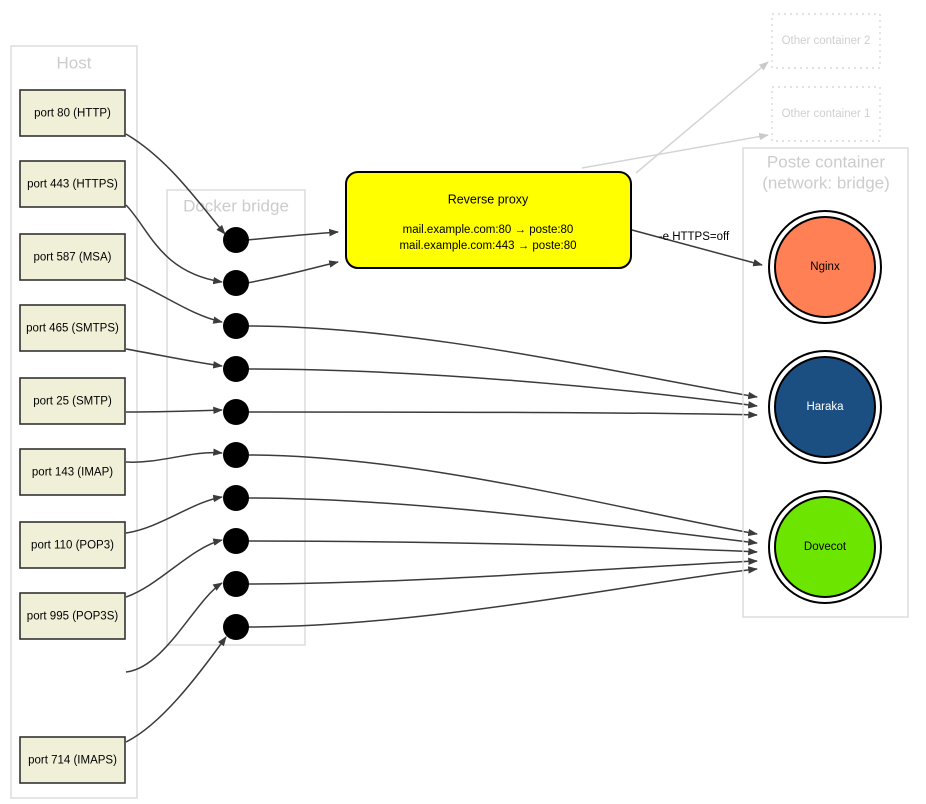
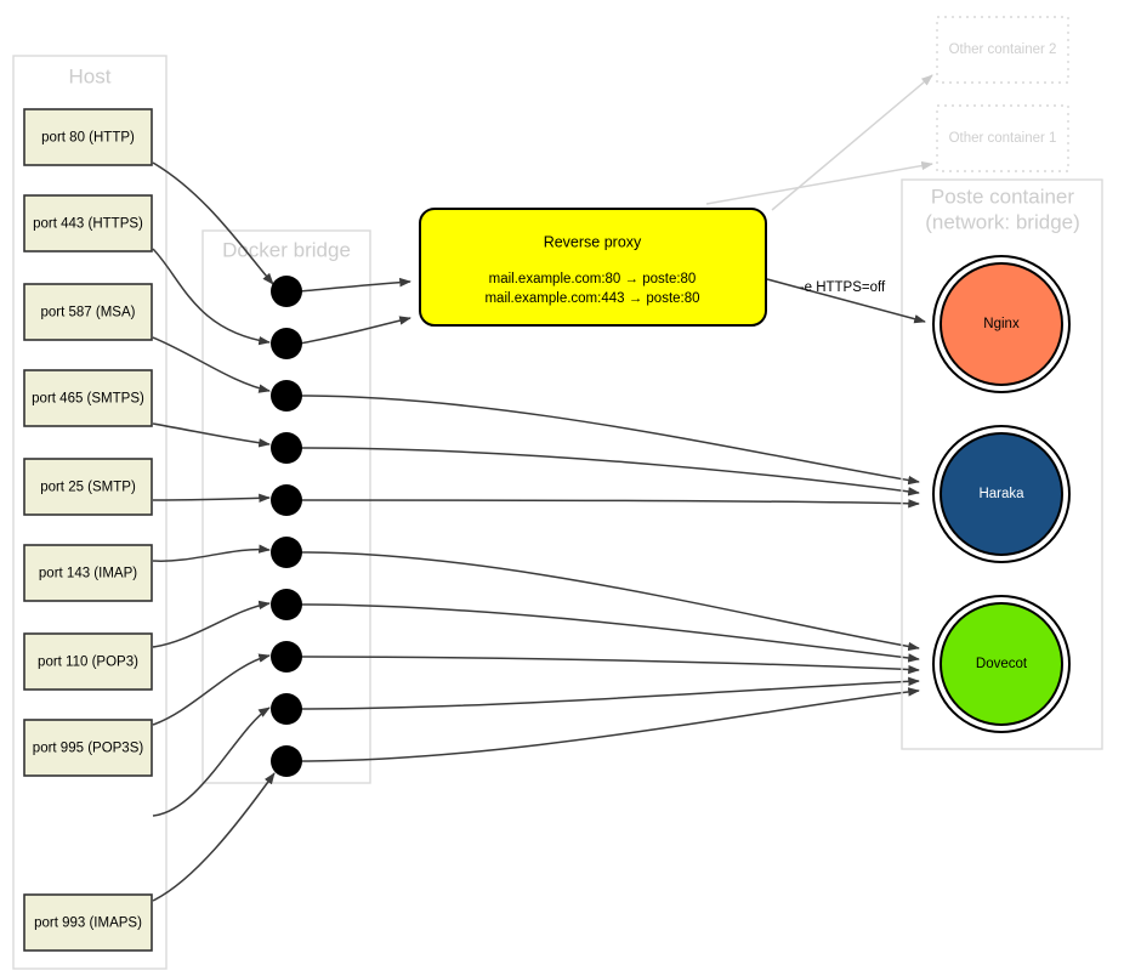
  Host
  port 80 (HTTP)
  port 443 (HTTPS)
  port 587 (MSA)
  port 465 (SMTPS)
  port 25 (SMTP)
  port 143 (IMAP)
  port 110 (POP3)
  port 995 (POP3S)
- port 714 (IMAPS)
+ port 993 (IMAPS)
  Docker bridge
  Other container 2
  Other container 1
  Poste container
  (network: bridge)
  Reverse proxy
  mail.example.com:80 → poste:80
  mail.example.com:443 → poste:80
  -e HTTPS=off
  Nginx
  Haraka
  Dovecot
